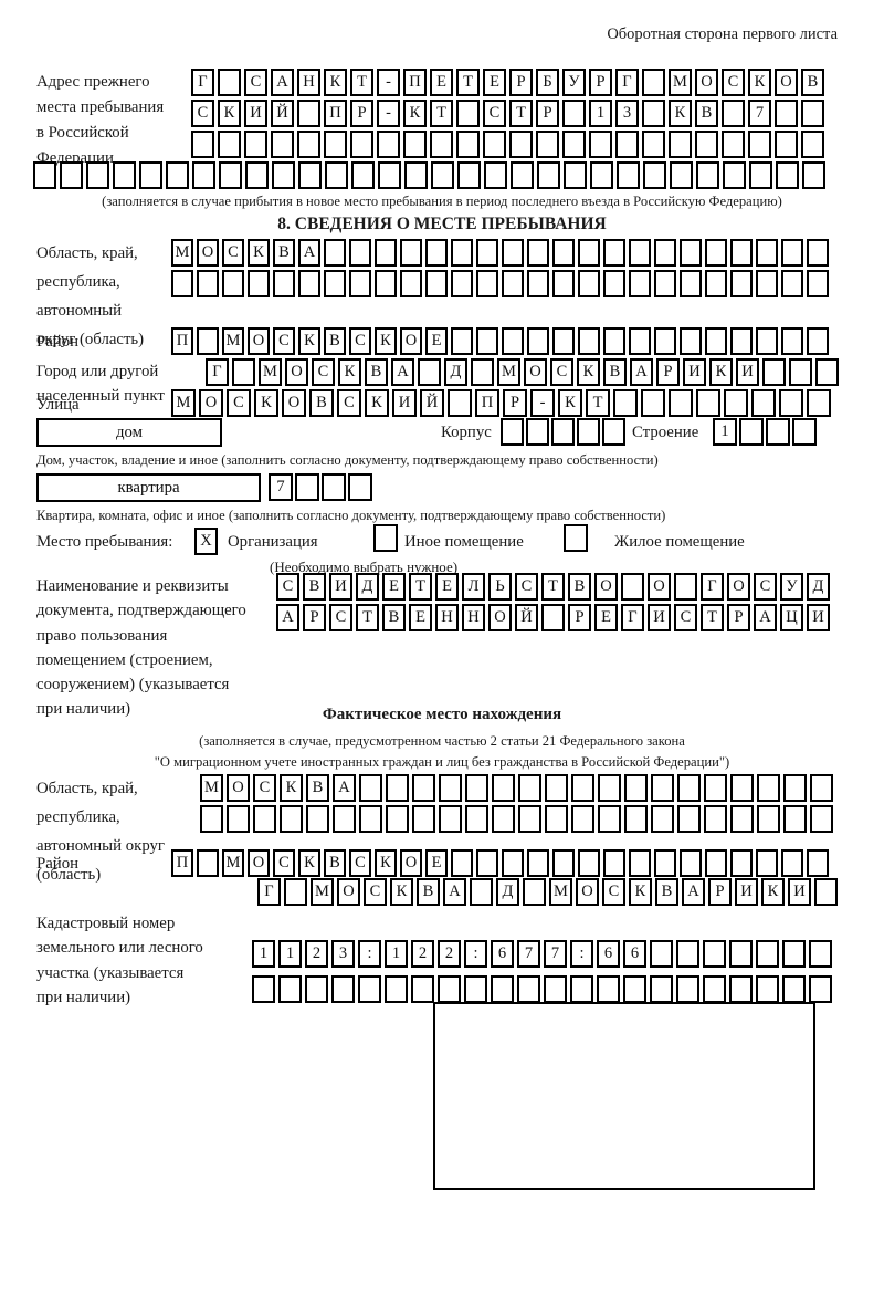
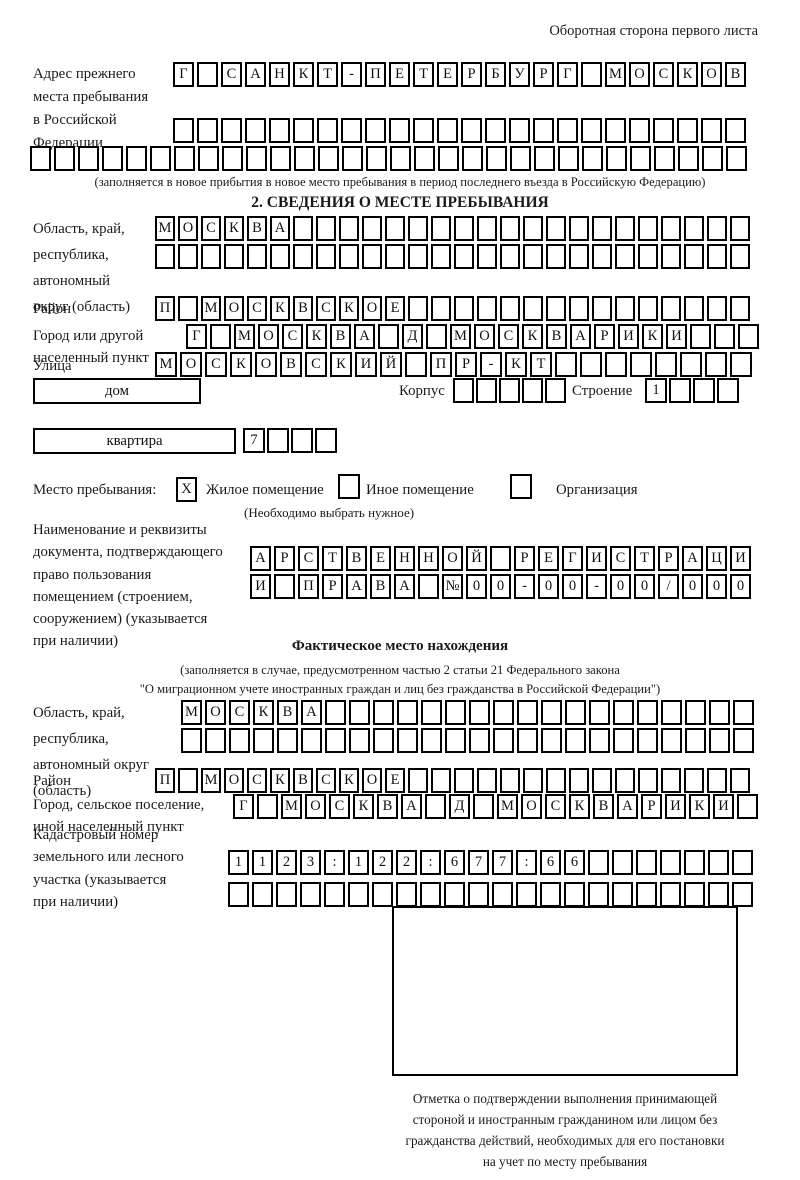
  Оборотная сторона первого листа
  Адрес прежнего
  места пребывания
  в Российской
  Федерации
  Г С А Н К Т - П Е Т Е Р Б У Р Г М О С К О В
- С К И Й П Р - К Т С Т Р 1 3 К В 7
- (заполняется в случае прибытия в новое место пребывания в период последнего въезда в Российскую Федерацию)
+ (заполняется в новое прибытия в новое место пребывания в период последнего въезда в Российскую Федерацию)
- 8. СВЕДЕНИЯ О МЕСТЕ ПРЕБЫВАНИЯ
+ 2. СВЕДЕНИЯ О МЕСТЕ ПРЕБЫВАНИЯ
  Область, край,
  республика,
  автономный
  округ (область)
  М О С К В А
  Район
  П М О С К В С К О Е
  Город или другой
  населенный пункт
  Г М О С К В А Д М О С К В А Р И К И
  Улица
  М О С К О В С К И Й П Р - К Т
  дом
  Корпус
  Строение
  1
- Дом, участок, владение и иное (заполнить согласно документу, подтверждающему право собственности)
  квартира
  7
- Квартира, комната, офис и иное (заполнить согласно документу, подтверждающему право собственности)
  Место пребывания:
  X
- Организация
+ Жилое помещение
  Иное помещение
- Жилое помещение
+ Организация
  (Необходимо выбрать нужное)
  Наименование и реквизиты
  документа, подтверждающего
  право пользования
  помещением (строением,
  сооружением) (указывается
  при наличии)
- С В И Д Е Т Е Л Ь С Т В О О Г О С У Д
  А Р С Т В Е Н Н О Й Р Е Г И С Т Р А Ц И
+ И П Р А В А № 0 0 - 0 0 - 0 0 / 0 0 0
  Фактическое место нахождения
  (заполняется в случае, предусмотренном частью 2 статьи 21 Федерального закона
  "О миграционном учете иностранных граждан и лиц без гражданства в Российской Федерации")
  Область, край,
  республика,
  автономный округ
  (область)
  М О С К В А
  Район
  П М О С К В С К О Е
+ Город, сельское поселение,
+ иной населенный пункт
  Г М О С К В А Д М О С К В А Р И К И
  Кадастровый номер
  земельного или лесного
  участка (указывается
  при наличии)
  1 1 2 3 : 1 2 2 : 6 7 7 : 6 6
+ Отметка о подтверждении выполнения принимающей
+ стороной и иностранным гражданином или лицом без
+ гражданства действий, необходимых для его постановки
+ на учет по месту пребывания
